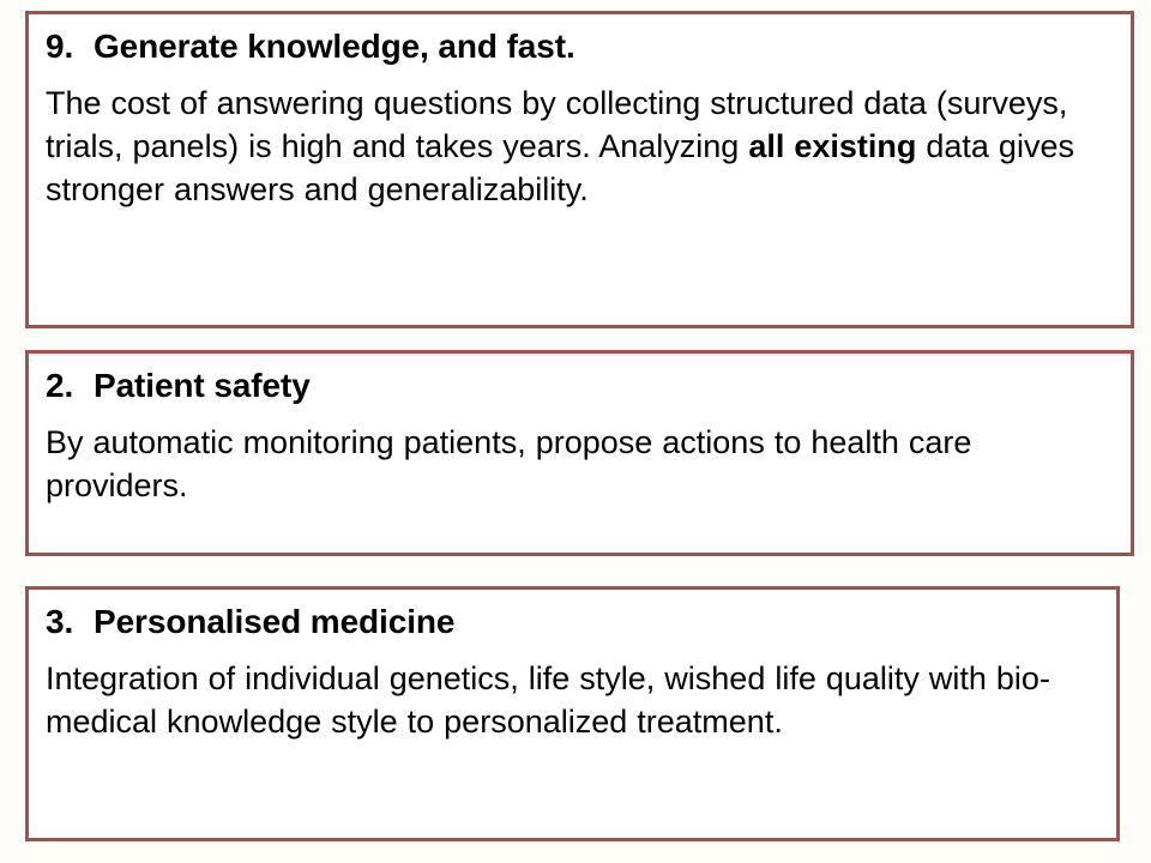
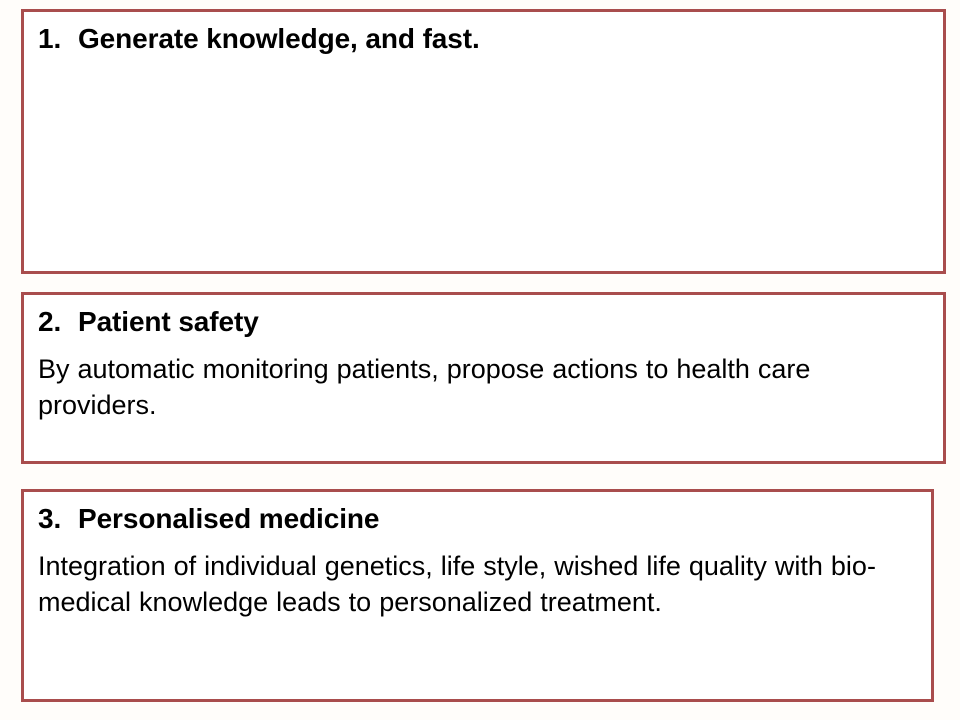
- 9.
+ 1.
  Generate knowledge, and fast.
- The cost of answering questions by collecting structured data (surveys, trials, panels) is high and takes years. Analyzing all existing data gives stronger answers and generalizability.
  2.
  Patient safety
  By automatic monitoring patients, propose actions to health care providers.
  3.
  Personalised medicine
- Integration of individual genetics, life style, wished life quality with bio-medical knowledge style to personalized treatment.
+ Integration of individual genetics, life style, wished life quality with bio-medical knowledge leads to personalized treatment.
